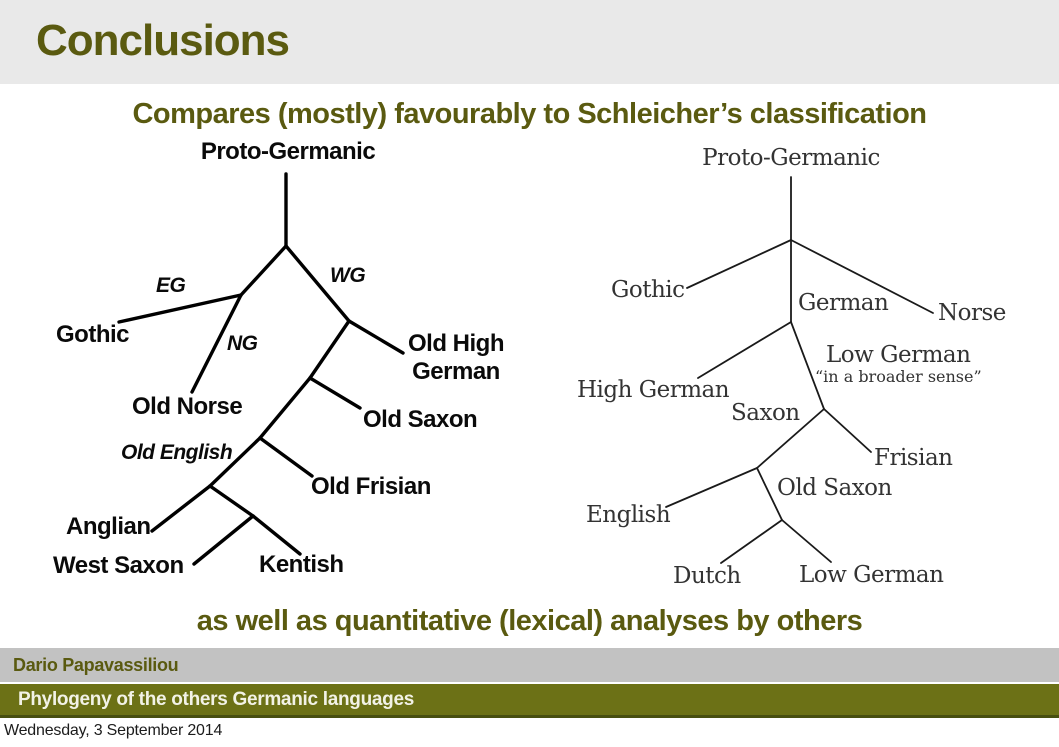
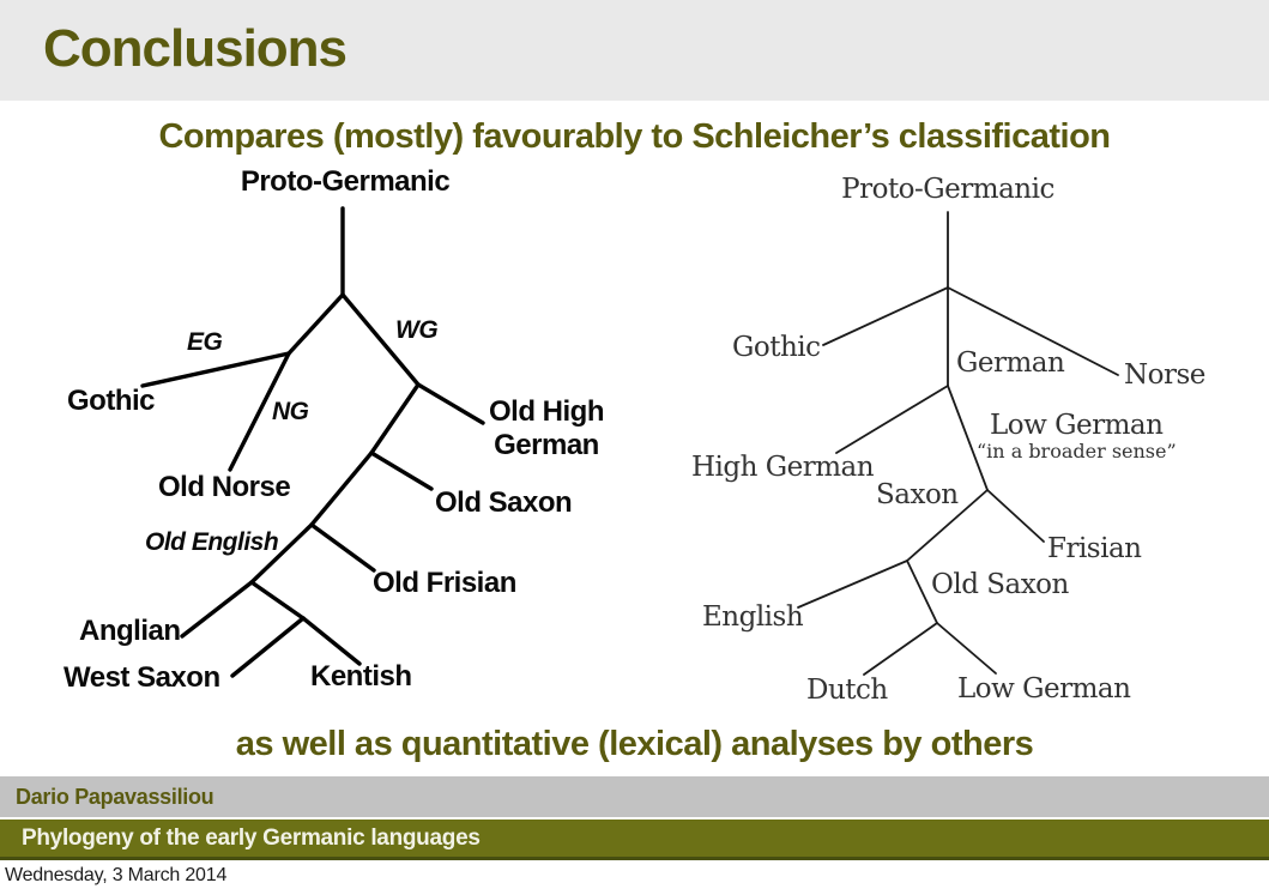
  Conclusions
  Compares (mostly) favourably to Schleicher’s classification
  Proto-Germanic
  EG
  WG
  NG
  Gothic
  Old High
  German
  Old Norse
  Old Saxon
  Old English
  Old Frisian
  Anglian
  West Saxon
  Kentish
  Proto-Germanic
  Gothic
  German
  Norse
  High German
  Low German
  “in a broader sense”
  Saxon
  Frisian
  English
  Old Saxon
  Dutch
  Low German
  as well as quantitative (lexical) analyses by others
  Dario Papavassiliou
- Phylogeny of the others Germanic languages
+ Phylogeny of the early Germanic languages
- Wednesday, 3 September 2014
+ Wednesday, 3 March 2014
